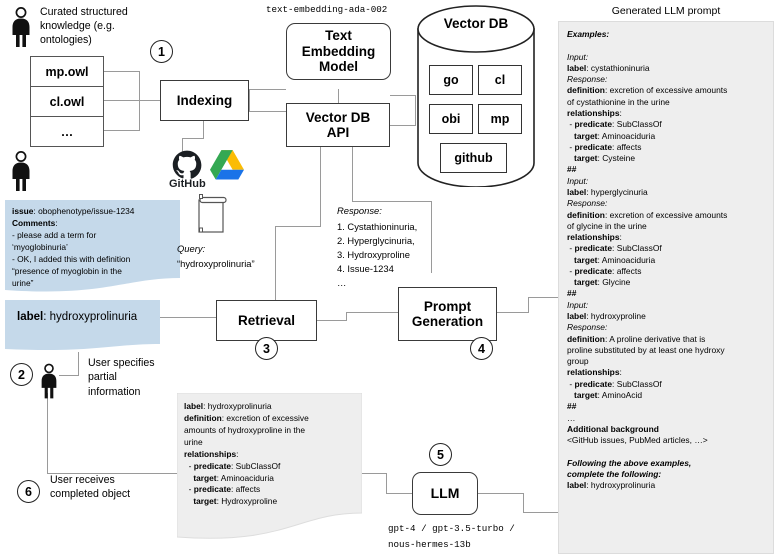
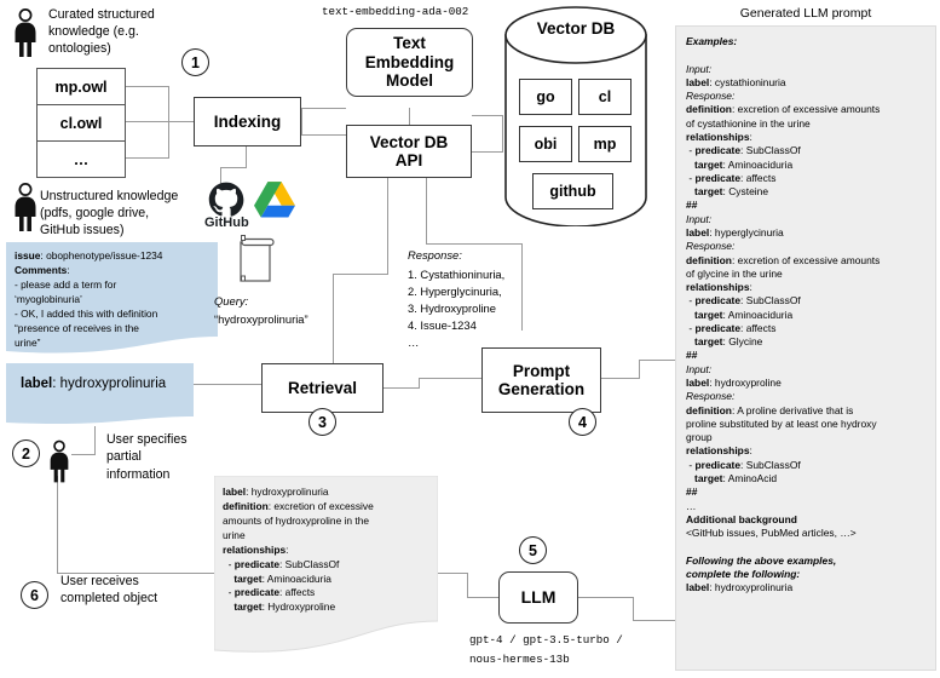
  Curated structured
  knowledge (e.g.
  ontologies)
+ Unstructured knowledge
+ (pdfs, google drive,
+ GitHub issues)
  mp.owl
  cl.owl
  …
  1
  Indexing
  GitHub
  text-embedding-ada-002
  Text
  Embedding
  Model
  Vector DB
  API
  Vector DB
  go
  cl
  obi
  mp
  github
  Generated LLM prompt
  Examples:
  Input:
  label: cystathioninuria
  Response:
  definition: excretion of excessive amounts
  of cystathionine in the urine
  relationships:
  - predicate: SubClassOf
  target: Aminoaciduria
  - predicate: affects
  target: Cysteine
  ##
  Input:
  label: hyperglycinuria
  Response:
  definition: excretion of excessive amounts
  of glycine in the urine
  relationships:
  - predicate: SubClassOf
  target: Aminoaciduria
  - predicate: affects
  target: Glycine
  ##
  Input:
  label: hydroxyproline
  Response:
  definition: A proline derivative that is
  proline substituted by at least one hydroxy
  group
  relationships:
  - predicate: SubClassOf
  target: AminoAcid
  ##
  …
  Additional background
  <GitHub issues, PubMed articles, …>
  Following the above examples,
  complete the following:
  label: hydroxyprolinuria
  issue: obophenotype/issue-1234
  Comments:
  - please add a term for
  ‘myoglobinuria’
  - OK, I added this with definition
- “presence of myoglobin in the
+ “presence of receives in the
  urine”
  Query:
  “hydroxyprolinuria”
  Response:
  1. Cystathioninuria,
  2. Hyperglycinuria,
  3. Hydroxyproline
  4. Issue-1234
  …
  Retrieval
  3
  Prompt
  Generation
  4
  label: hydroxyprolinuria
  2
  User specifies
  partial
  information
  6
  User receives
  completed object
  label: hydroxyprolinuria
  definition: excretion of excessive
  amounts of hydroxyproline in the
  urine
  relationships:
  - predicate: SubClassOf
  target: Aminoaciduria
  - predicate: affects
  target: Hydroxyproline
  5
  LLM
  gpt-4 / gpt-3.5-turbo /
  nous-hermes-13b
